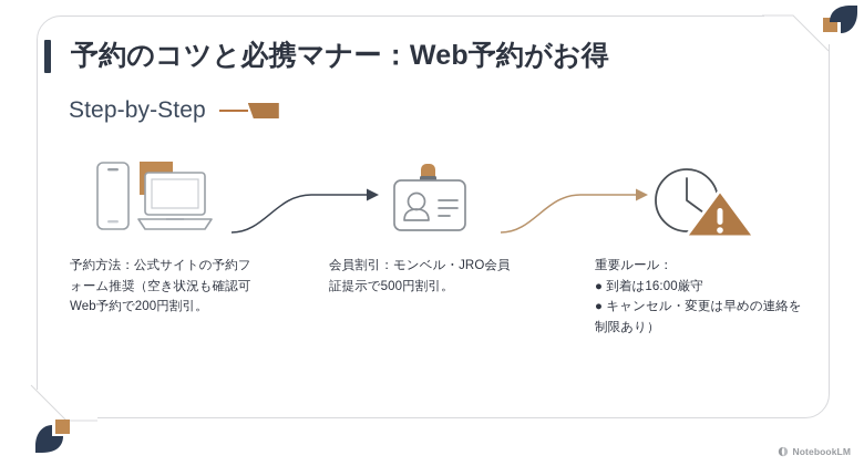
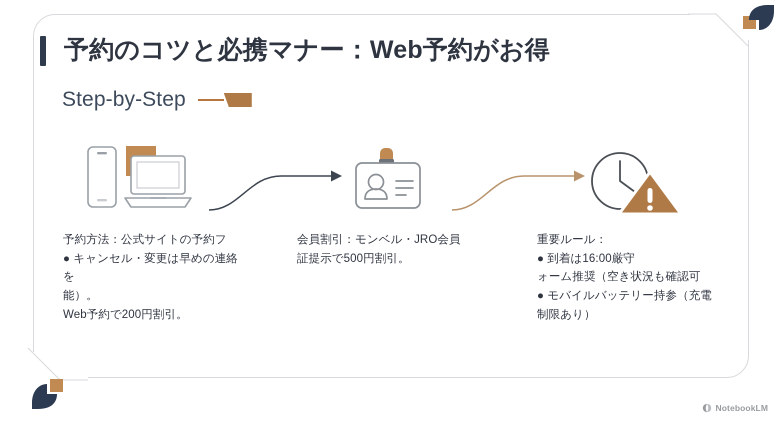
  予約のコツと必携マナー：Web予約がお得
  Step-by-Step
  予約方法：公式サイトの予約フ
- ォーム推奨（空き状況も確認可
+ ● キャンセル・変更は早めの連絡を
+ 能）。
  Web予約で200円割引。
  会員割引：モンベル・JRO会員
  証提示で500円割引。
  重要ルール：
  ● 到着は16:00厳守
- ● キャンセル・変更は早めの連絡を
+ ォーム推奨（空き状況も確認可
+ ● モバイルバッテリー持参（充電
  制限あり）
  NotebookLM
